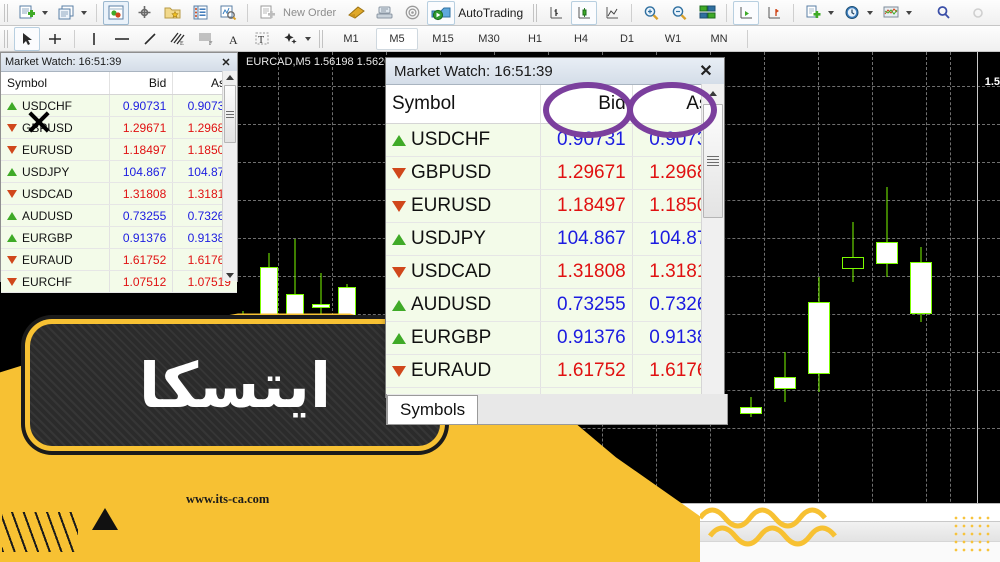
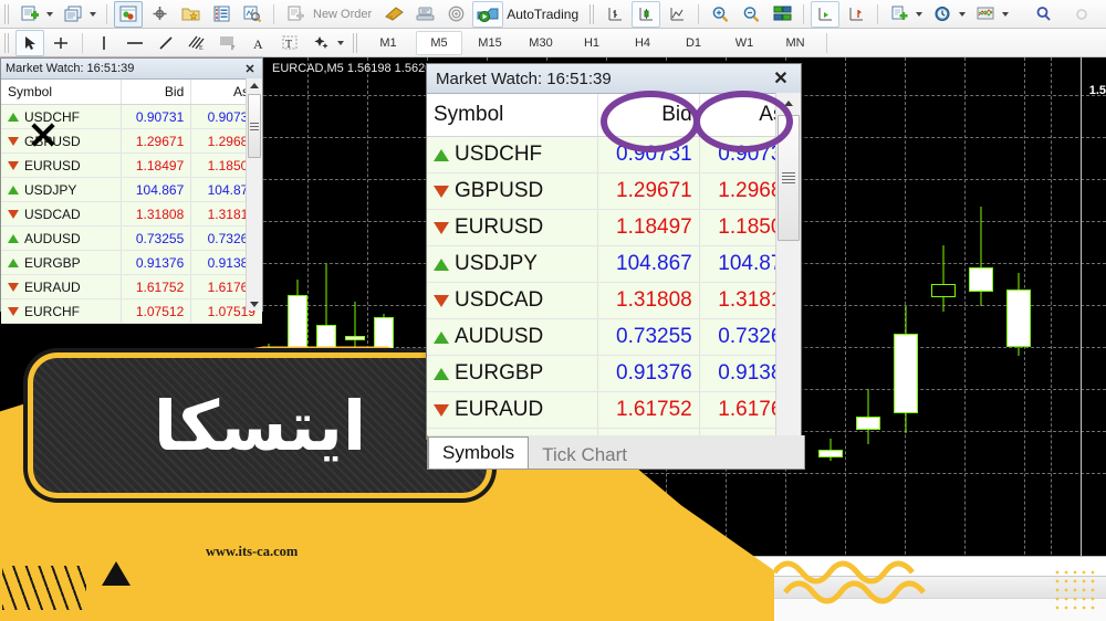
  New Order
  AutoTrading
  A
  T
  M1
  M5
  M15
  M30
  H1
  H4
  D1
  W1
  MN
  EURCAD,M5 1.56198 1.562
  1.5
  Market Watch: 16:51:39
  ✕
  Symbol
  Bid
  USDCHF
  0.90731
  0.9073
  1.29671
  1.2968
  EURUSD
  1.18497
  1.1850
  USDJPY
  104.867
  104.87
  USDCAD
  1.31808
  1.3181
  AUDUSD
  0.73255
  0.7326
  EURGBP
  0.91376
  0.9138
  EURAUD
  1.61752
  1.6176
  EURCHF
  1.07512
  1.07519
  ایتسکا
  www.its-ca.com
  Market Watch: 16:51:39
  ✕
  Symbol
  Bid
  USDCHF
  0.90731
  0.907
  GBPUSD
  1.29671
  1.296
  EURUSD
  1.18497
  1.185
  USDJPY
  104.867
  104.8
  USDCAD
  1.31808
  1.318
  AUDUSD
  0.73255
  0.732
  EURGBP
  0.91376
  0.913
  EURAUD
  1.61752
  1.617
  Symbols
+ Tick Chart
